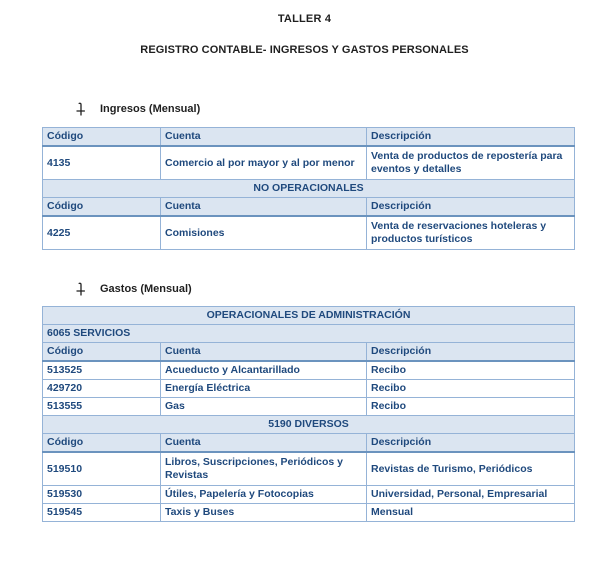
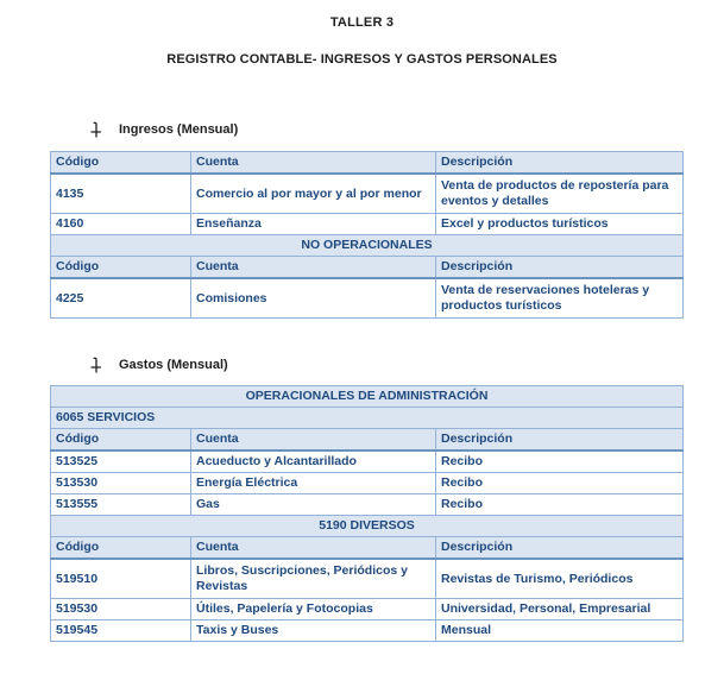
- TALLER 4
+ TALLER 3
  REGISTRO CONTABLE- INGRESOS Y GASTOS PERSONALES
  Ingresos (Mensual)
  Código	Cuenta	Descripción
  4135	Comercio al por mayor y al por menor	Venta de productos de repostería para eventos y detalles
+ 4160	Enseñanza	Excel y productos turísticos
  NO OPERACIONALES
  Código	Cuenta	Descripción
  4225	Comisiones	Venta de reservaciones hoteleras y productos turísticos
  Gastos (Mensual)
  OPERACIONALES DE ADMINISTRACIÓN
  6065 SERVICIOS
  Código	Cuenta	Descripción
  513525	Acueducto y Alcantarillado	Recibo
- 429720	Energía Eléctrica	Recibo
+ 513530	Energía Eléctrica	Recibo
  513555	Gas	Recibo
  5190 DIVERSOS
  Código	Cuenta	Descripción
  519510	Libros, Suscripciones, Periódicos y Revistas	Revistas de Turismo, Periódicos
  519530	Útiles, Papelería y Fotocopias	Universidad, Personal, Empresarial
  519545	Taxis y Buses	Mensual
